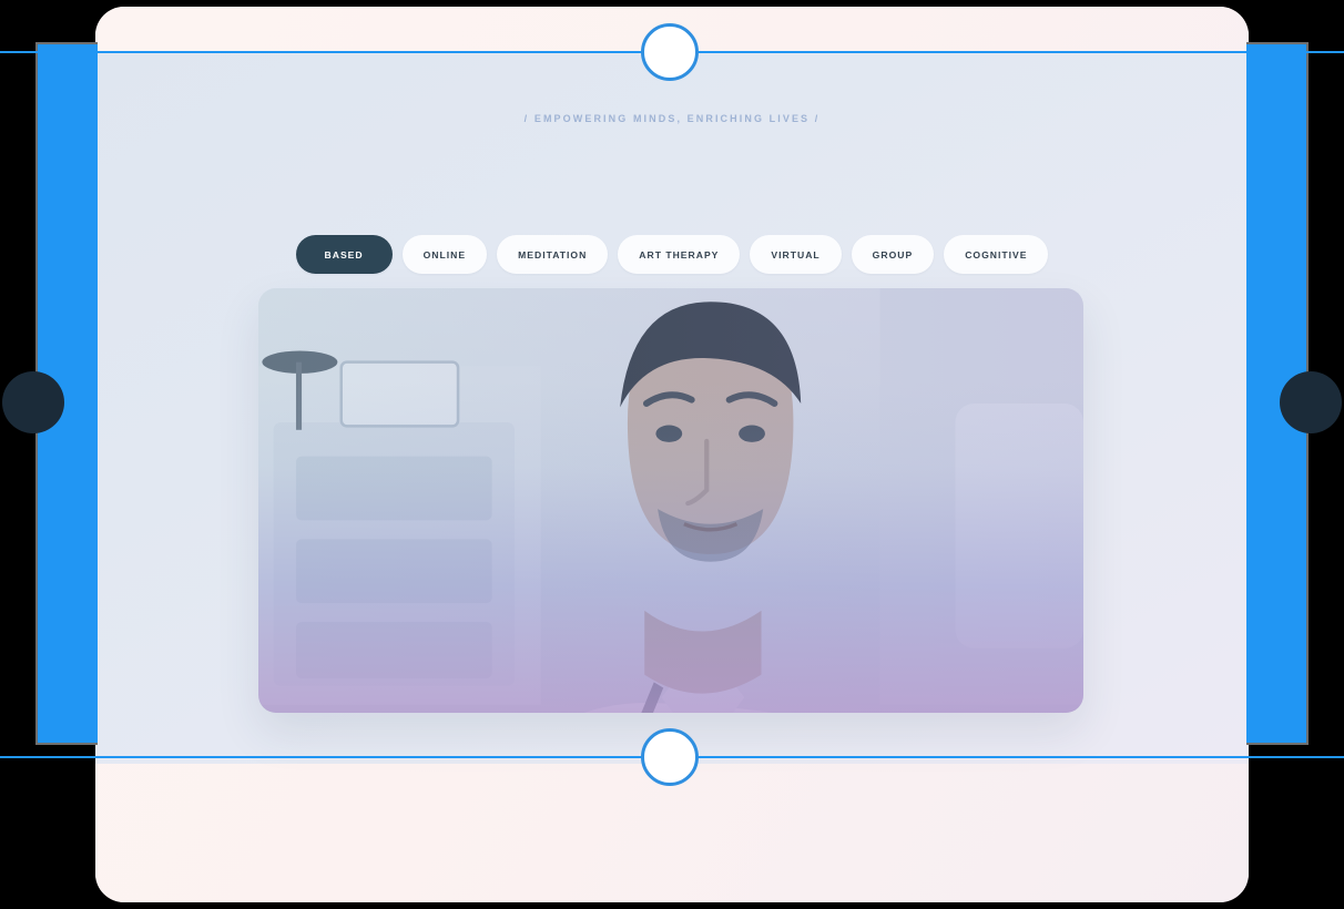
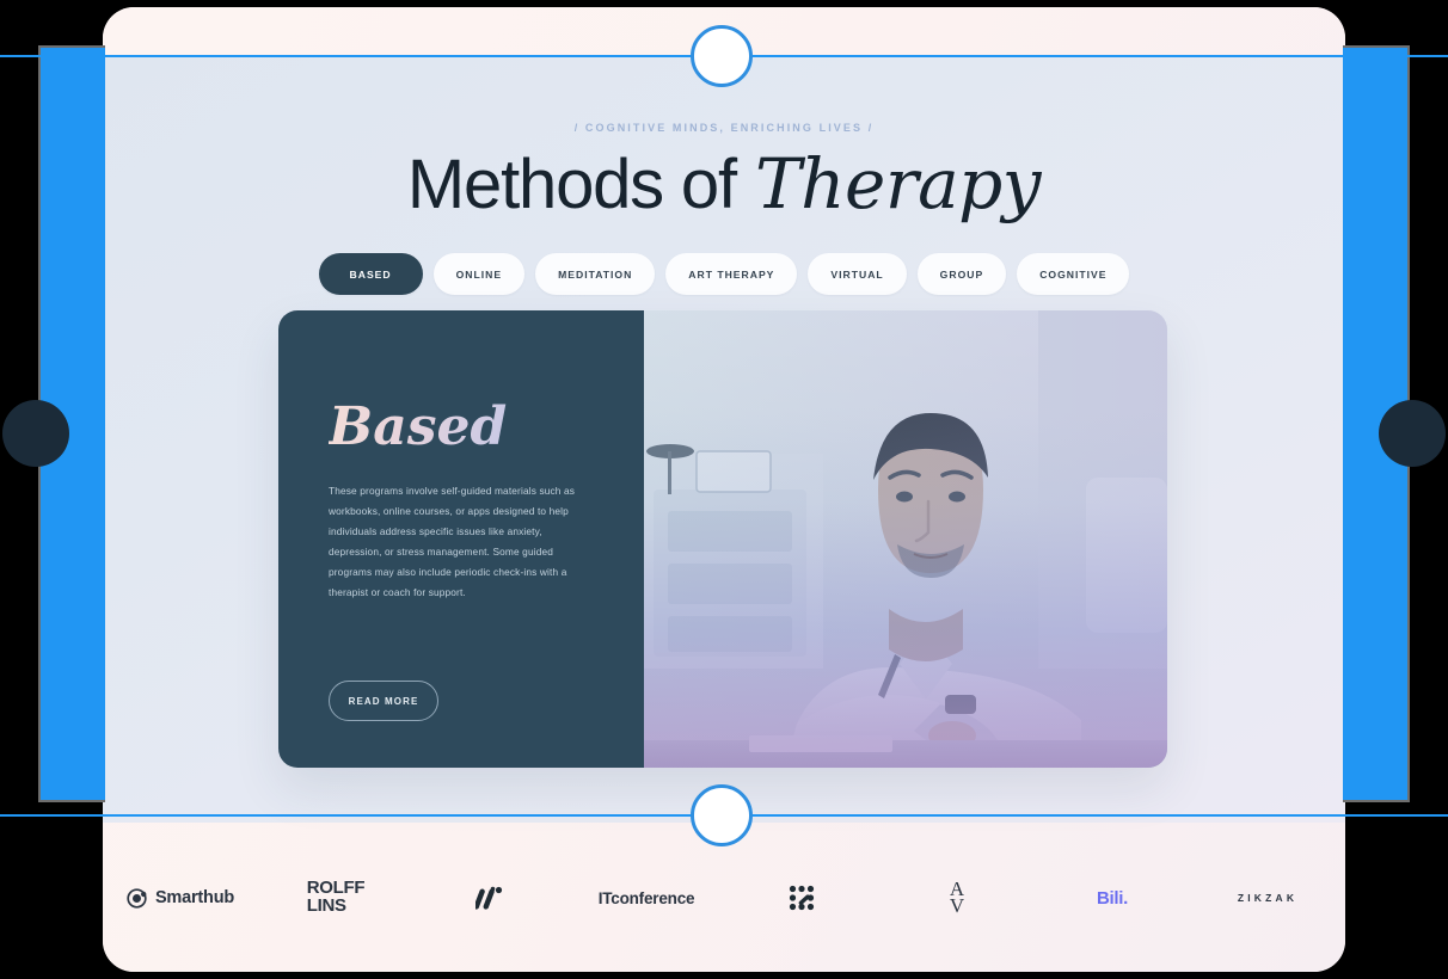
- / EMPOWERING MINDS, ENRICHING LIVES /
+ / COGNITIVE MINDS, ENRICHING LIVES /
+ Methods of Therapy
  BASED
  ONLINE
  MEDITATION
  ART THERAPY
  VIRTUAL
  GROUP
  COGNITIVE
+ Based
+ These programs involve self-guided materials such as workbooks, online courses, or apps designed to help individuals address specific issues like anxiety, depression, or stress management. Some guided programs may also include periodic check-ins with a therapist or coach for support.
+ READ MORE
+ Smarthub
+ ROLFF
+ LINS
+ ITconference
+ A
+ V
+ Bili.
+ ZIKZAK
